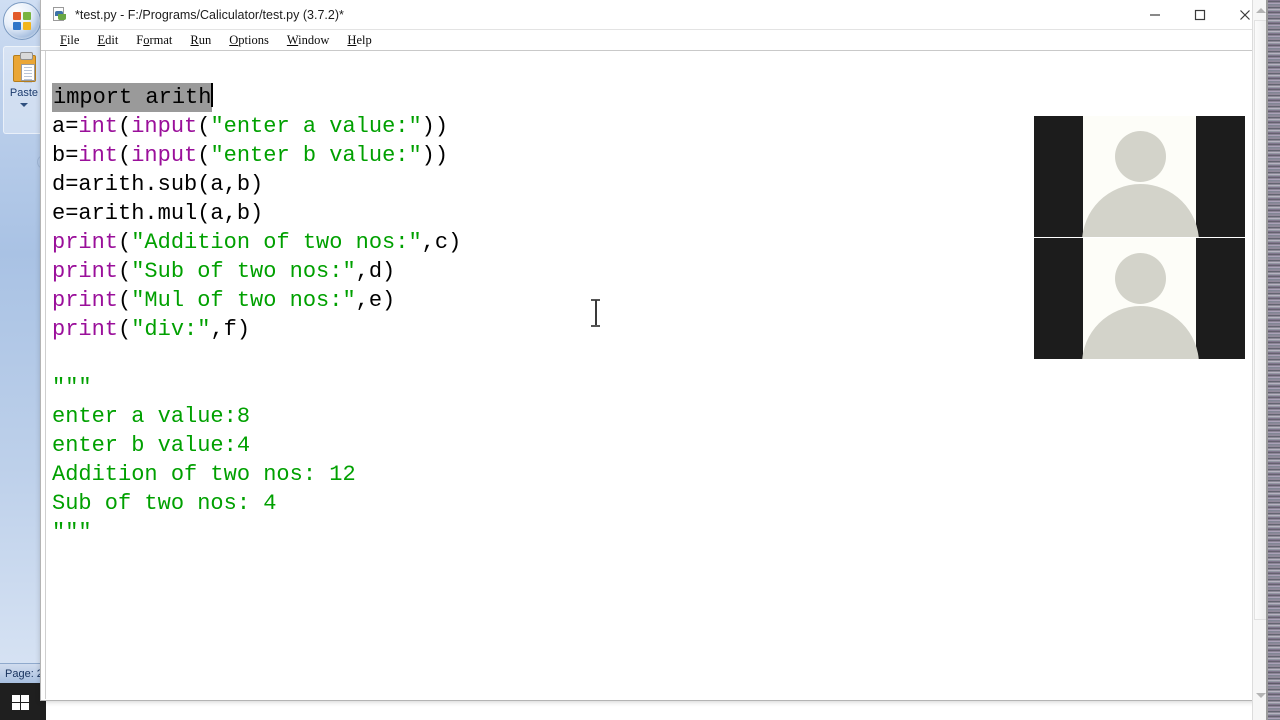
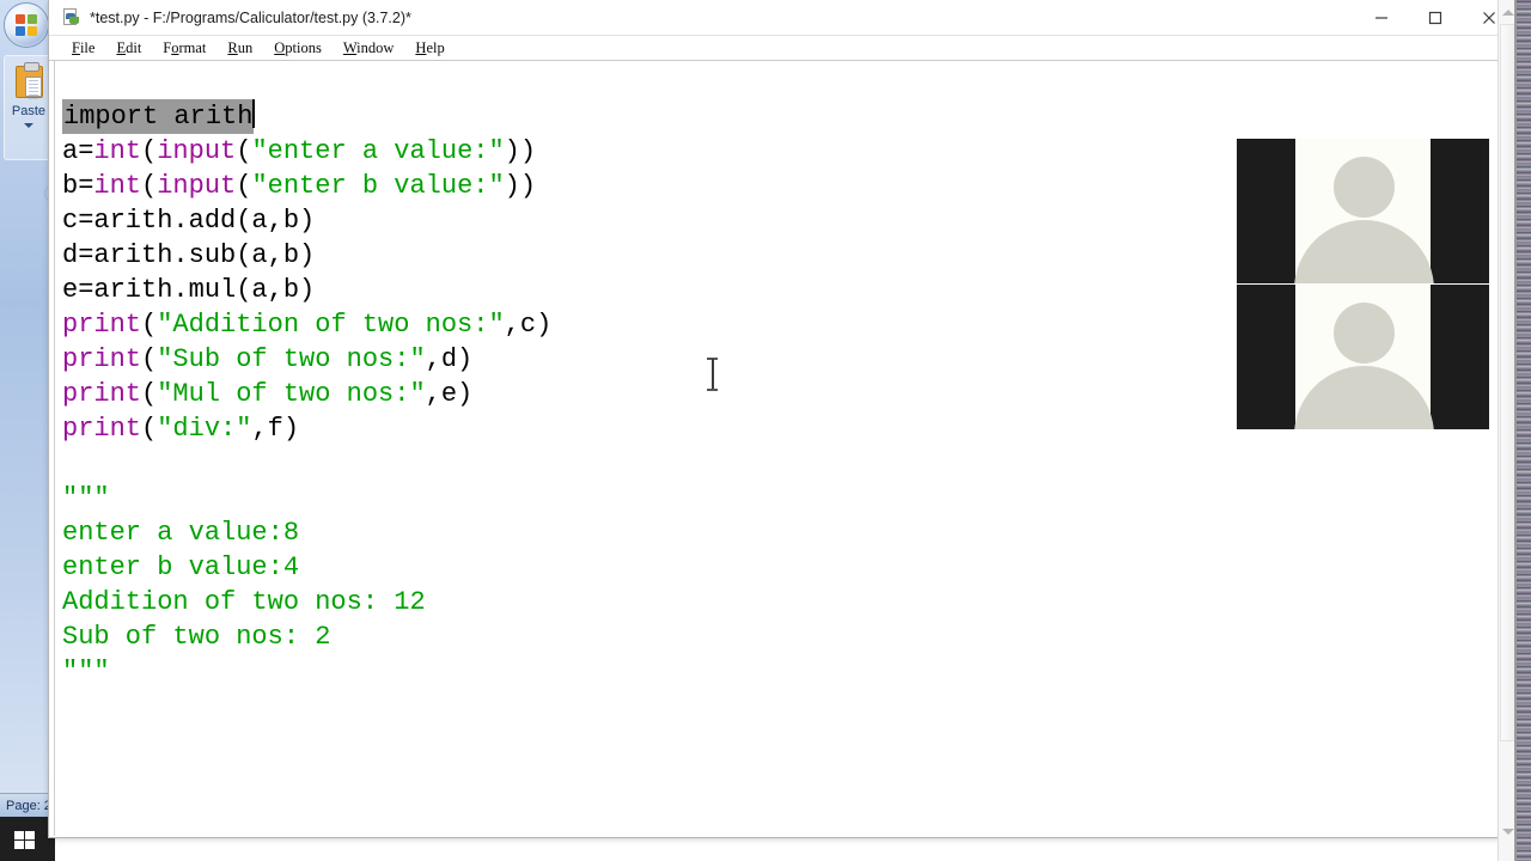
  Paste
  Page:
  *test.py - F:/Programs/Caliculator/test.py (3.7.2)*
  File
  Edit
  Format
  Run
  Options
  Window
  Help
  import arith
  a=int(input("enter a value:"))
  b=int(input("enter b value:"))
+ c=arith.add(a,b)
  d=arith.sub(a,b)
  e=arith.mul(a,b)
  print("Addition of two nos:",c)
  print("Sub of two nos:",d)
  print("Mul of two nos:",e)
  print("div:",f)
  """
  enter a value:8
  enter b value:4
  Addition of two nos: 12
- Sub of two nos: 4
+ Sub of two nos: 2
  """
